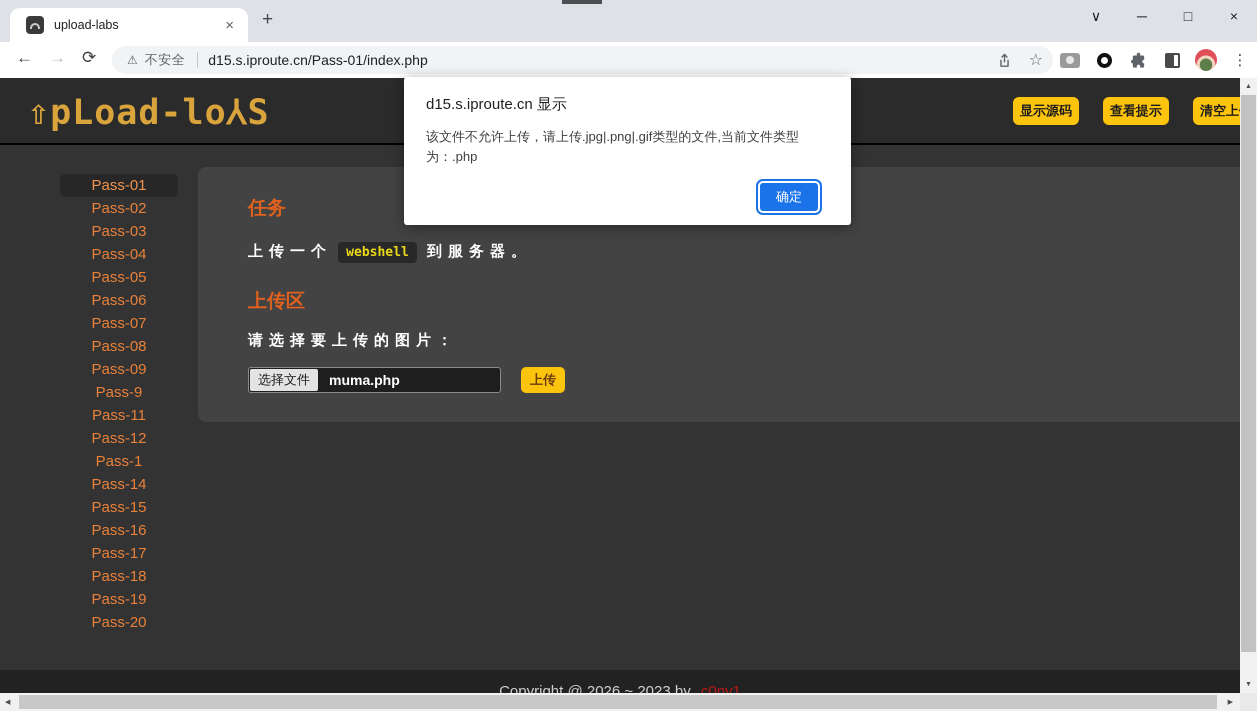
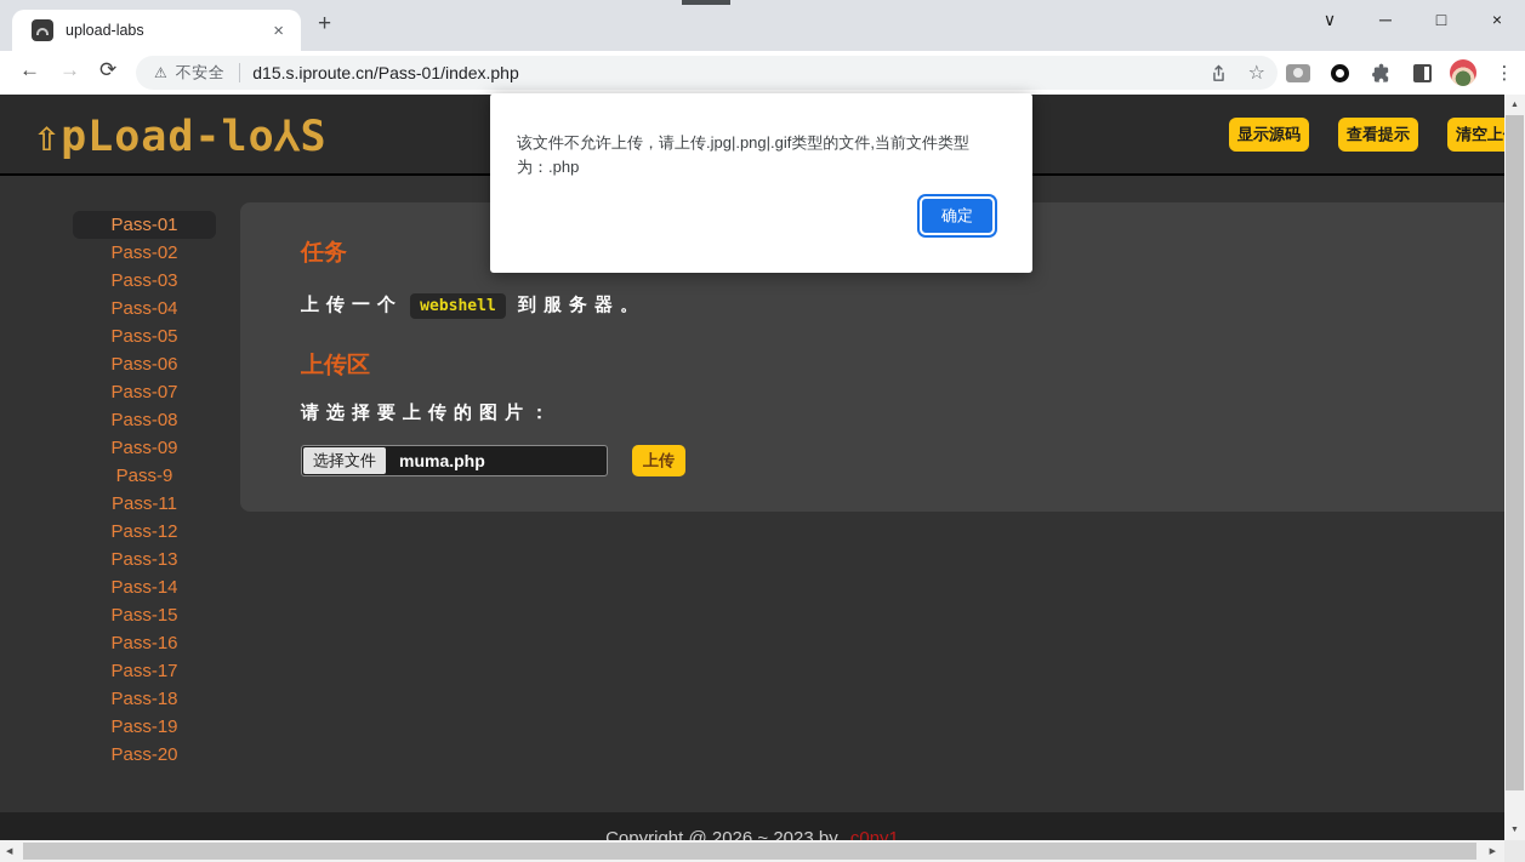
  upload-labs
  ×
  +
  ∨
  ─
  □
  ×
  ←
  →
  ⟳
  ⚠
  不安全
  d15.s.iproute.cn/Pass-01/index.php
  ☆
  ⋮
  ⇧pLoad-lo⅄S
  显示源码
  查看提示
  Pass-01
  Pass-02
  Pass-03
  Pass-04
  Pass-05
  Pass-06
  Pass-07
  Pass-08
  Pass-09
  Pass-9
  Pass-11
  Pass-12
- Pass-1
+ Pass-13
  Pass-14
  Pass-15
  Pass-16
  Pass-17
  Pass-18
  Pass-19
  Pass-20
  任务
  上传一个 webshell 到服务器。
  上传区
  请选择要上传的图片：
  选择文件
  muma.php
  上传
  Copyright @ 2026 ~ 2023 by c0ny1
- d15.s.iproute.cn 显示
  该文件不允许上传，请上传.jpg|.png|.gif类型的文件,当前文件类型为：.php
  确定
